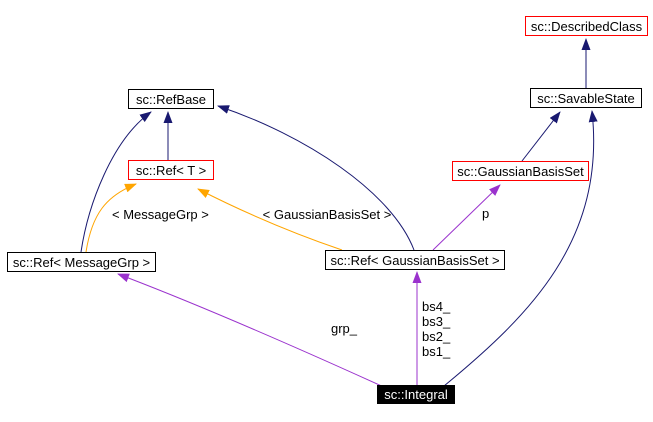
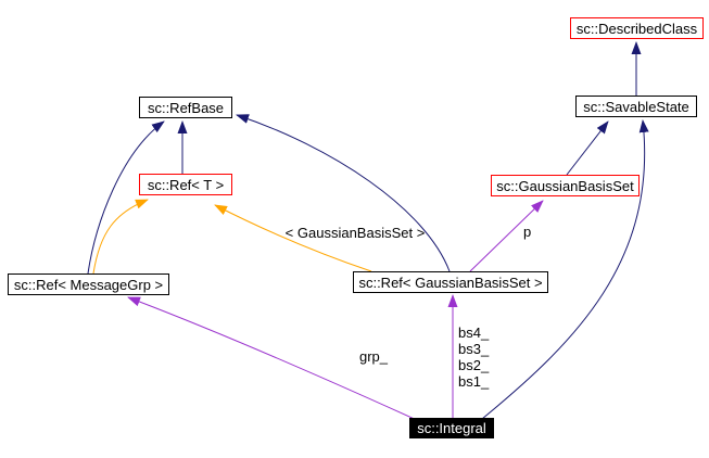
  sc::DescribedClass
  sc::SavableState
  sc::RefBase
  sc::Ref< T >
  sc::GaussianBasisSet
  sc::Ref< MessageGrp >
  sc::Ref< GaussianBasisSet >
  sc::Integral
- < MessageGrp >
  < GaussianBasisSet >
  p
  grp_
  bs4_
  bs3_
  bs2_
  bs1_
